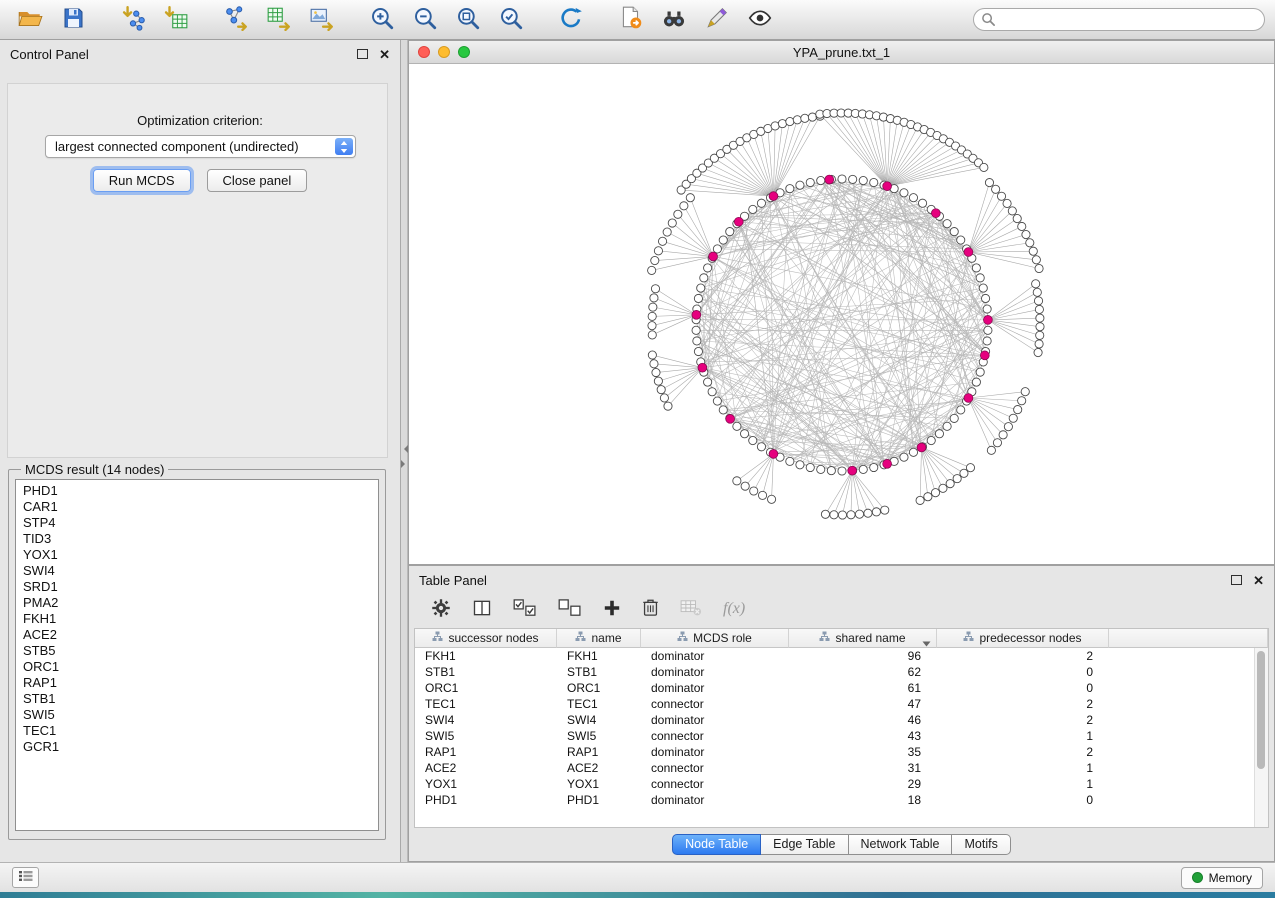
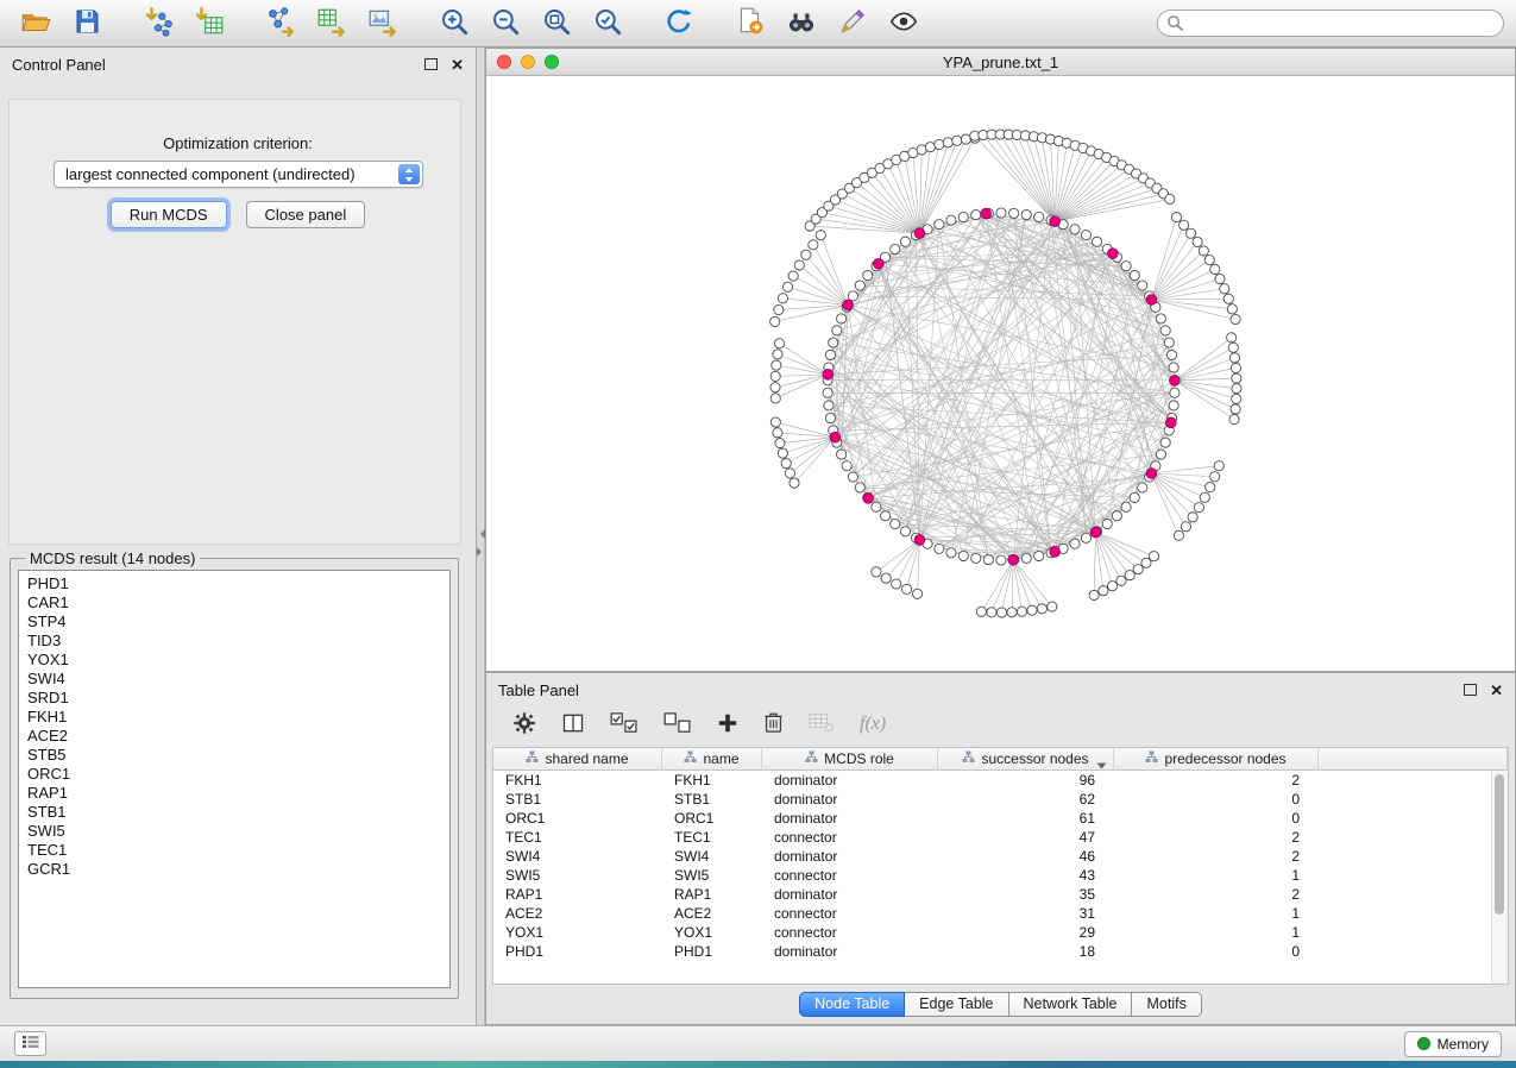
  Control Panel
  ✕
  Optimization criterion:
  largest connected component (undirected)
  Run MCDS
  Close panel
  MCDS result (14 nodes)
  PHD1
  CAR1
  STP4
  TID3
  YOX1
  SWI4
  SRD1
- PMA2
  FKH1
  ACE2
  STB5
  ORC1
  RAP1
  STB1
  SWI5
  TEC1
  GCR1
  YPA_prune.txt_1
  Table Panel
  ✕
  f(x)
- successor nodes
+ shared name
  name
  MCDS role
- shared name
+ successor nodes
  predecessor nodes
  FKH1
  FKH1
  dominator
  96
  2
  STB1
  STB1
  dominator
  62
  0
  ORC1
  ORC1
  dominator
  61
  0
  TEC1
  TEC1
  connector
  47
  2
  SWI4
  SWI4
  dominator
  46
  2
  SWI5
  SWI5
  connector
  43
  1
  RAP1
  RAP1
  dominator
  35
  2
  ACE2
  ACE2
  connector
  31
  1
  YOX1
  YOX1
  connector
  29
  1
  PHD1
  PHD1
  dominator
  18
  0
  Node Table
  Edge Table
  Network Table
  Motifs
  Memory
